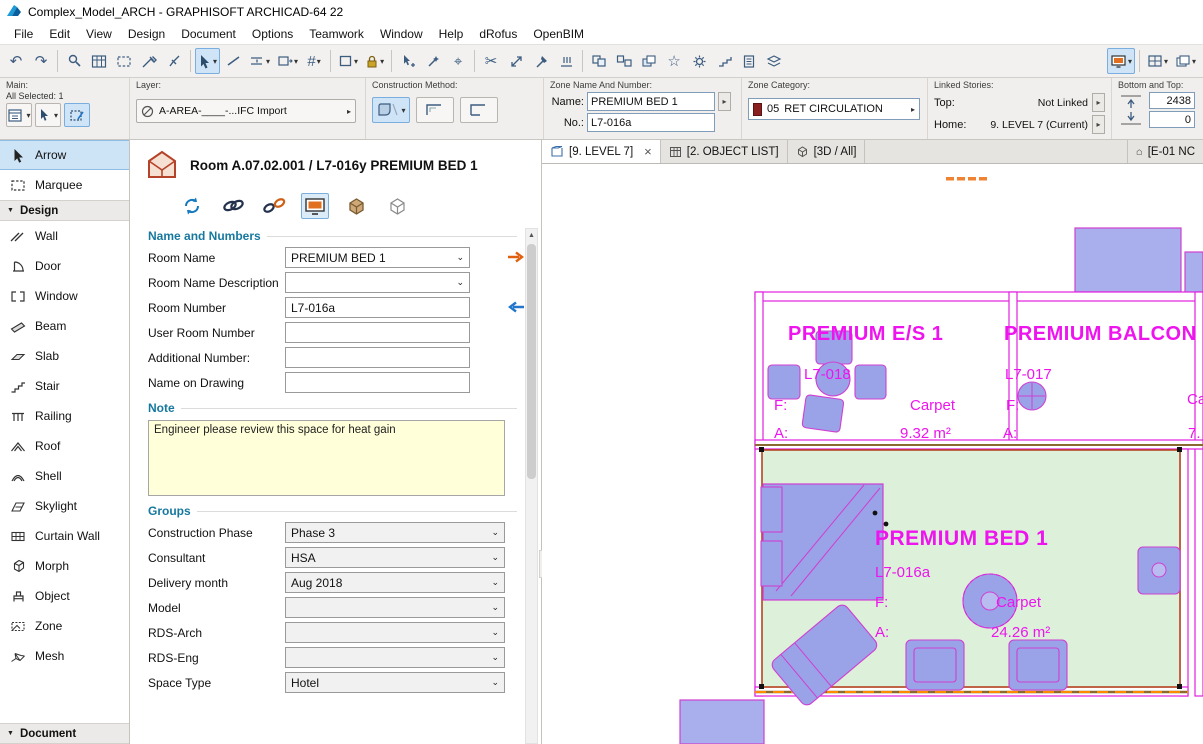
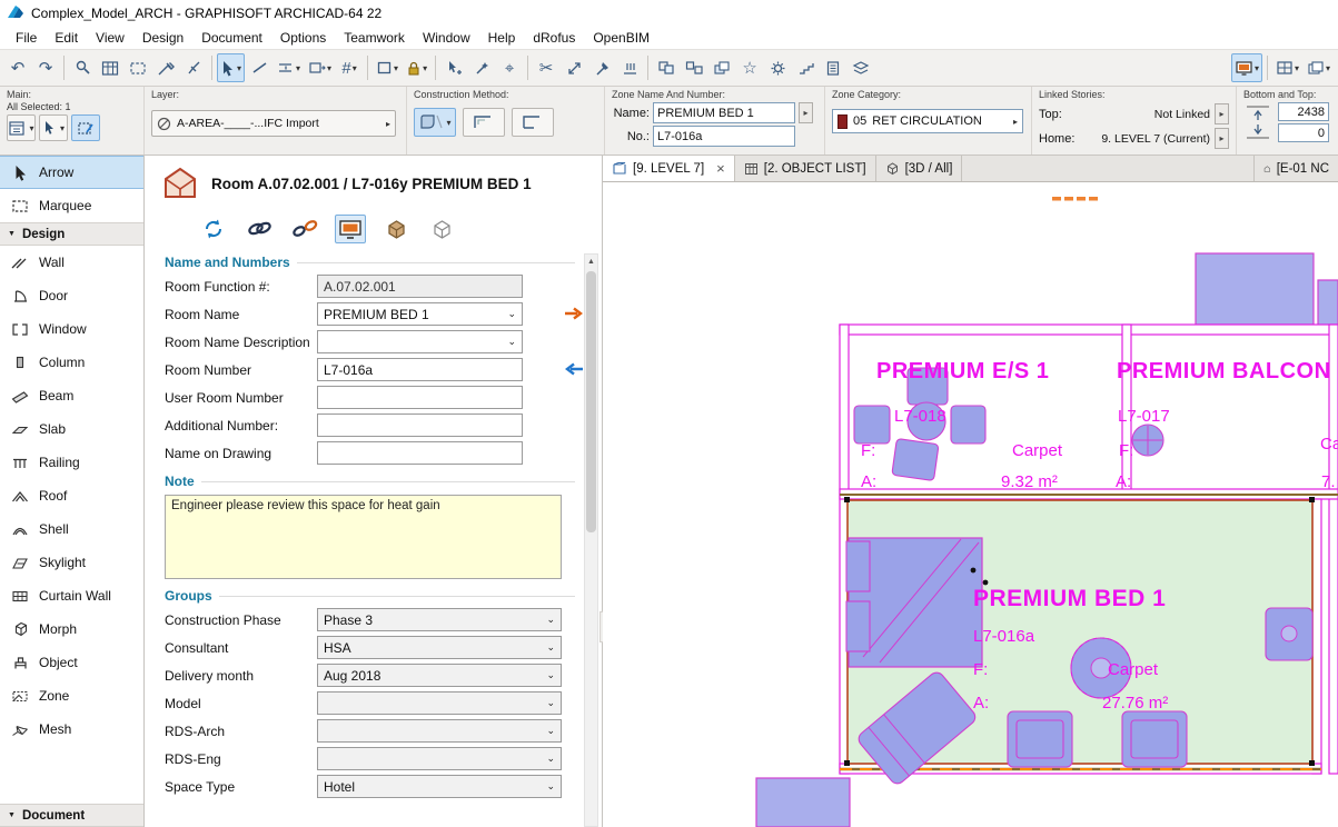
  Complex_Model_ARCH - GRAPHISOFT ARCHICAD-64 22
  File
  Edit
  View
  Design
  Document
  Options
  Teamwork
  Window
  Help
  dRofus
  OpenBIM
  ↶
  ↷
  ▾
  ▾
  ▾
  #
  ▾
  ▾
  ▾
  ⌖
  ✂
  ☆
  ▾
  ▾
  ▾
  Main:
  All Selected: 1
  ▾
  ▾
  Layer:
  A-AREA-____-...IFC Import
  ▸
  Construction Method:
  ▾
  Zone Name And Number:
  Name:
  PREMIUM BED 1
  ▸
  No.:
  L7-016a
  Zone Category:
  05
  RET CIRCULATION
  ▸
  Linked Stories:
  Top:
  Not Linked
  ▸
  Home:
  9. LEVEL 7 (Current)
  ▸
  Bottom and Top:
  2438
  0
  Arrow
  Marquee
  Design
  Wall
  Door
  Window
+ Column
  Beam
  Slab
- Stair
  Railing
  Roof
  Shell
  Skylight
  Curtain Wall
  Morph
  Object
  Zone
  Mesh
  Document
  Room A.07.02.001 / L7-016y PREMIUM BED 1
  Name and Numbers
+ Room Function #:
+ A.07.02.001
  Room Name
  PREMIUM BED 1
  ⌄
  Room Name Description
  ⌄
  Room Number
  L7-016a
  User Room Number
  Additional Number:
  Name on Drawing
  Note
  Engineer please review this space for heat gain
  Groups
  Construction Phase
  Phase 3
  ⌄
  Consultant
  HSA
  ⌄
  Delivery month
  Aug 2018
  ⌄
  Model
  ⌄
  RDS-Arch
  ⌄
  RDS-Eng
  ⌄
  Space Type
  Hotel
  ⌄
  [9. LEVEL 7]
  ×
  [2. OBJECT LIST]
  [3D / All]
  [E-01 NC
  PREMIUM E/S 1
  L7-018
  F:
  Carpet
  A:
  9.32 m²
  PREMIUM BALCON
  L7-017
  F:
  Ca
  A:
  7.
  PREMIUM BED 1
  L7-016a
  F:
  Carpet
  A:
- 24.26 m²
+ 27.76 m²
